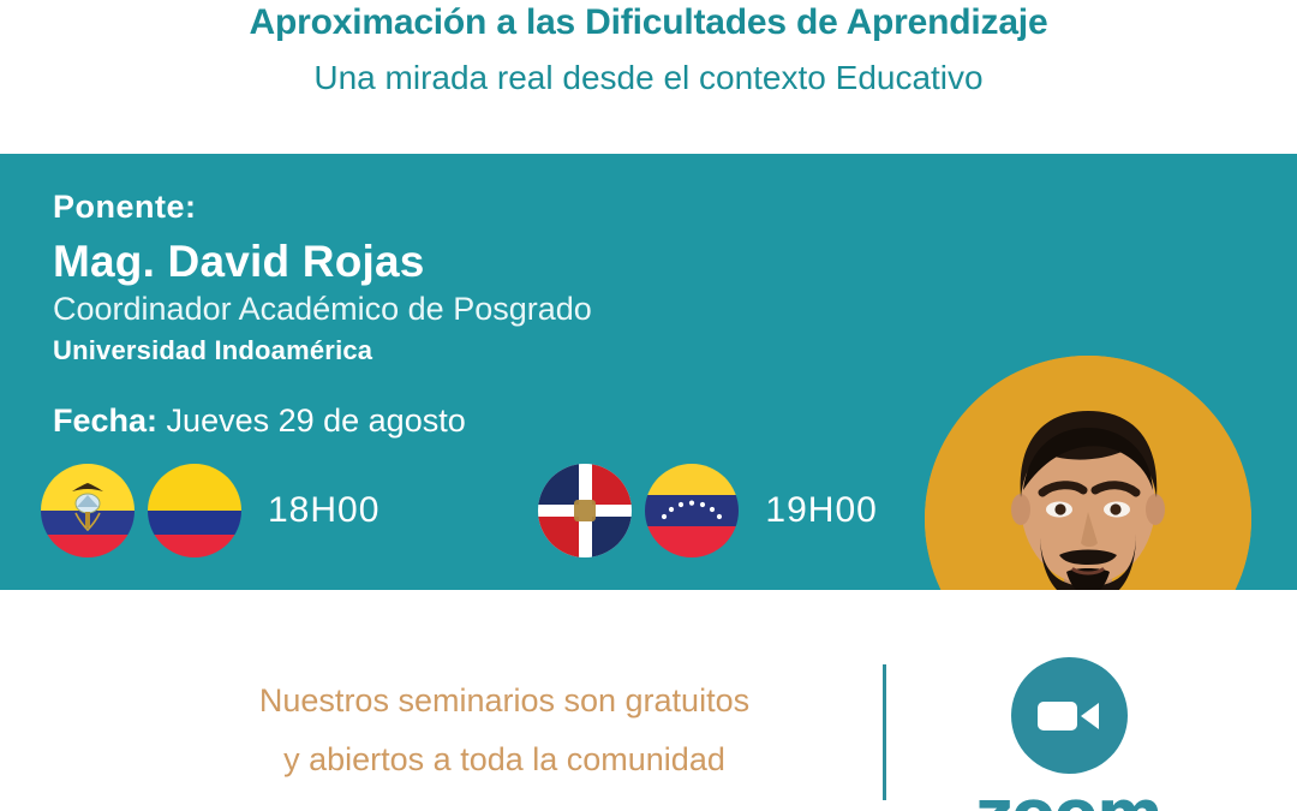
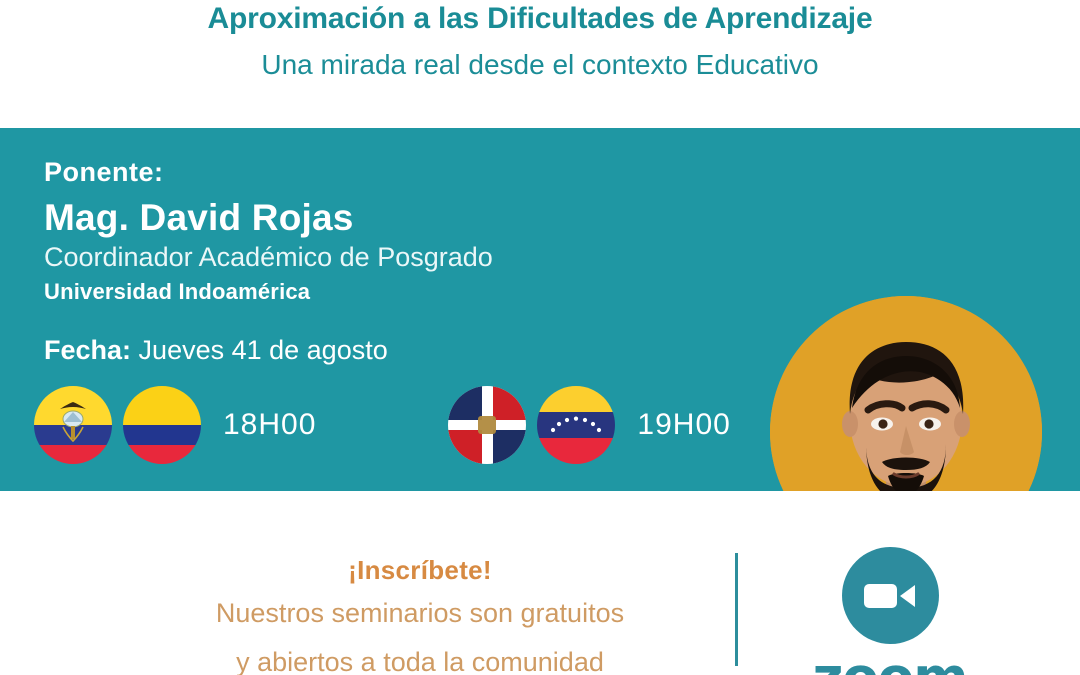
  Aproximación a las Dificultades de Aprendizaje
  Una mirada real desde el contexto Educativo
  Ponente:
  Mag. David Rojas
  Coordinador Académico de Posgrado
  Universidad Indoamérica
- Fecha: Jueves 29 de agosto
+ Fecha: Jueves 41 de agosto
  18H00
  19H00
+ ¡Inscríbete!
  Nuestros seminarios son gratuitos
  y abiertos a toda la comunidad
